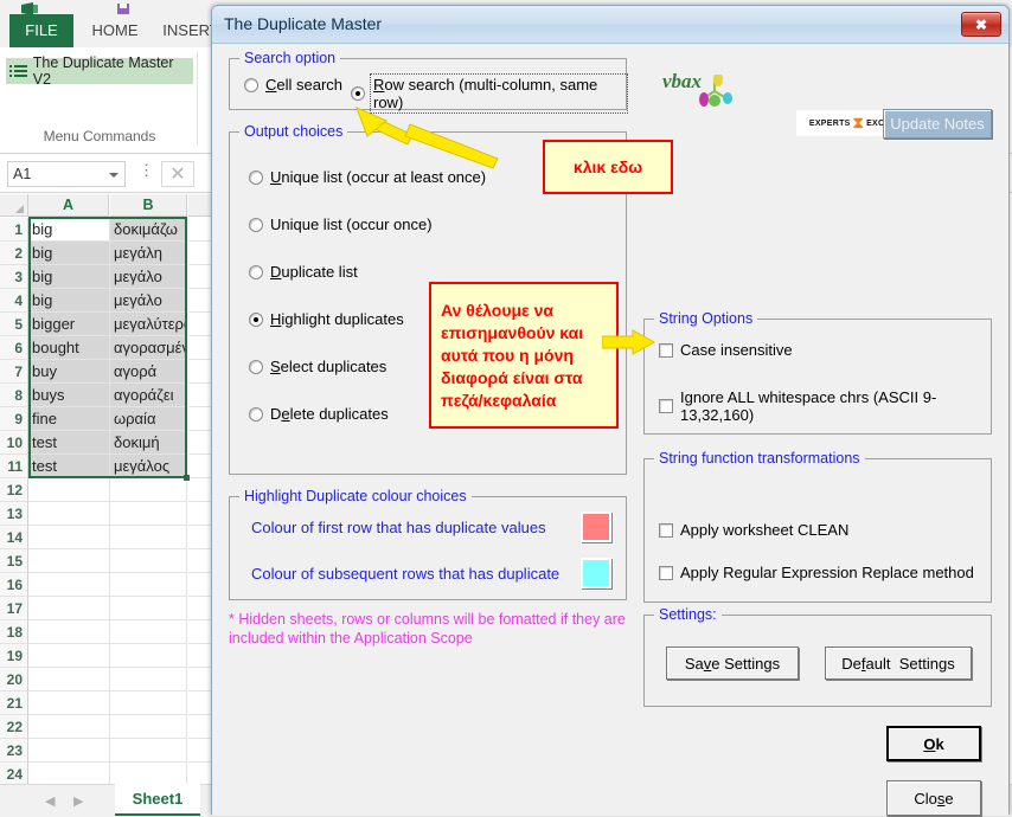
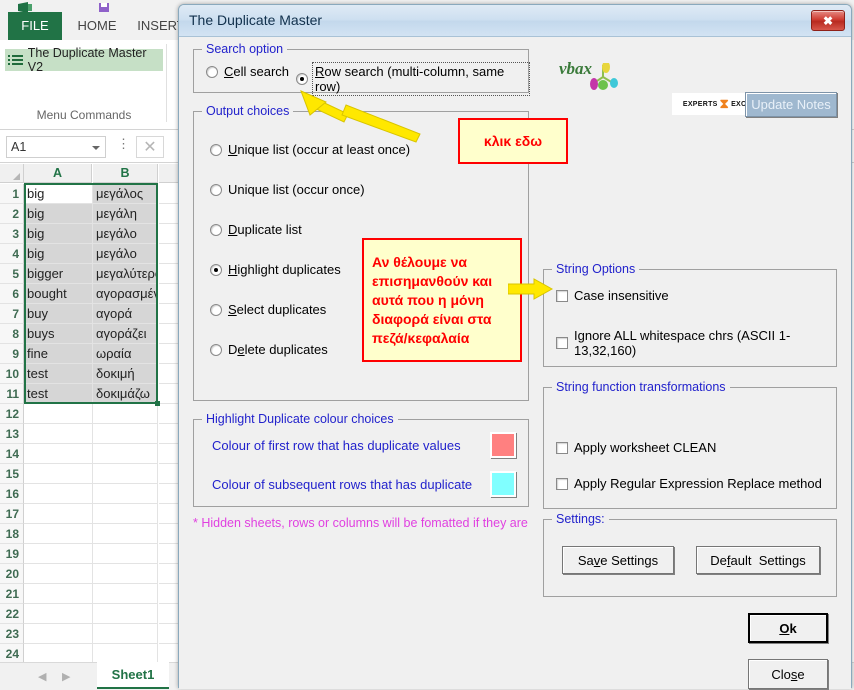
  FILE
  HOME
  INSER
  The Duplicate Master V2
  Menu Commands
  A1
  ⋮
  ✕
  A
  B
  1
  big
- δοκιμάζω
+ μεγάλος
  2
  big
  μεγάλη
  3
  big
  μεγάλο
  4
  big
  μεγάλο
  5
  bigger
  μεγαλύτερ
  6
  bought
  αγορασμέν
  7
  buy
  αγορά
  8
  buys
  αγοράζει
  9
  fine
  ωραία
  10
  test
  δοκιμή
  11
  test
- μεγάλος
+ δοκιμάζω
  12
  13
  14
  15
  16
  17
  18
  19
  20
  21
  22
  23
  24
  ◀
  ▶
  Sheet1
  The Duplicate Master
  ✖
  Search option
  Cell search
  Row search (multi-column, same row)
  Output choices
  Unique list (occur at least once)
  Unique list (occur once)
  Duplicate list
  Highlight duplicates
  Select duplicates
  Delete duplicates
  Highlight Duplicate colour choices
  Colour of first row that has duplicate values
  Colour of subsequent rows that has duplicate
  * Hidden sheets, rows or columns will be fomatted if they are
- included within the Application Scope
  vbax
  ⧗
  Update Notes
  String Options
  Case insensitive
- Ignore ALL whitespace chrs (ASCII 9-13,32,160)
+ Ignore ALL whitespace chrs (ASCII 1-13,32,160)
  String function transformations
  Apply worksheet CLEAN
  Apply Regular Expression Replace method
  Settings:
  Save Settings
  Default Settings
  Ok
  Close
  κλικ εδω
  Αν θέλουμε να επισημανθούν και αυτά που η μόνη διαφορά είναι στα πεζά/κεφαλαία
